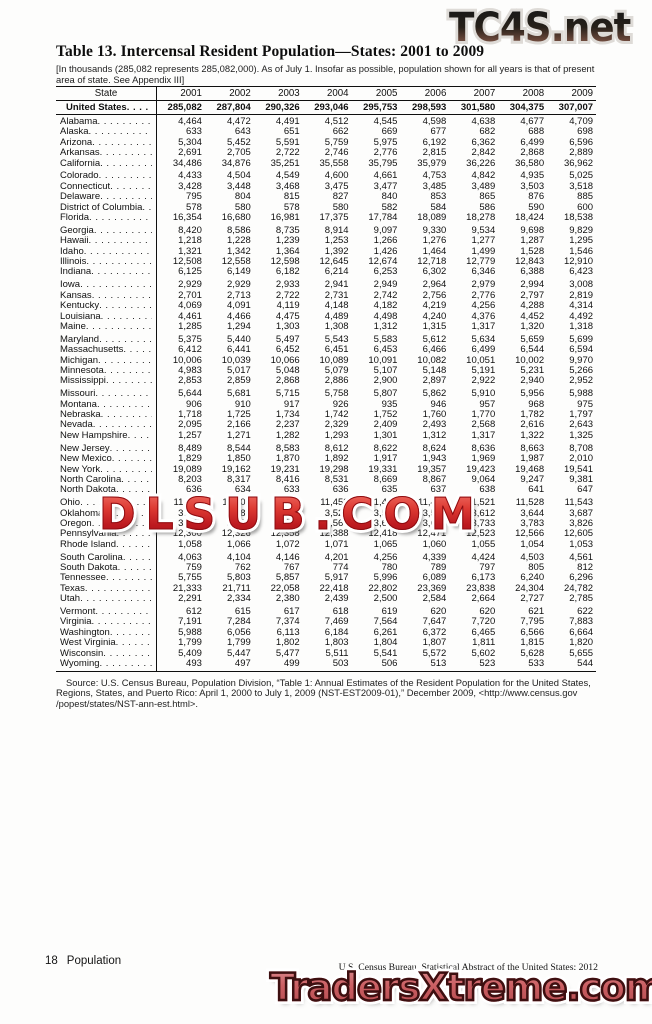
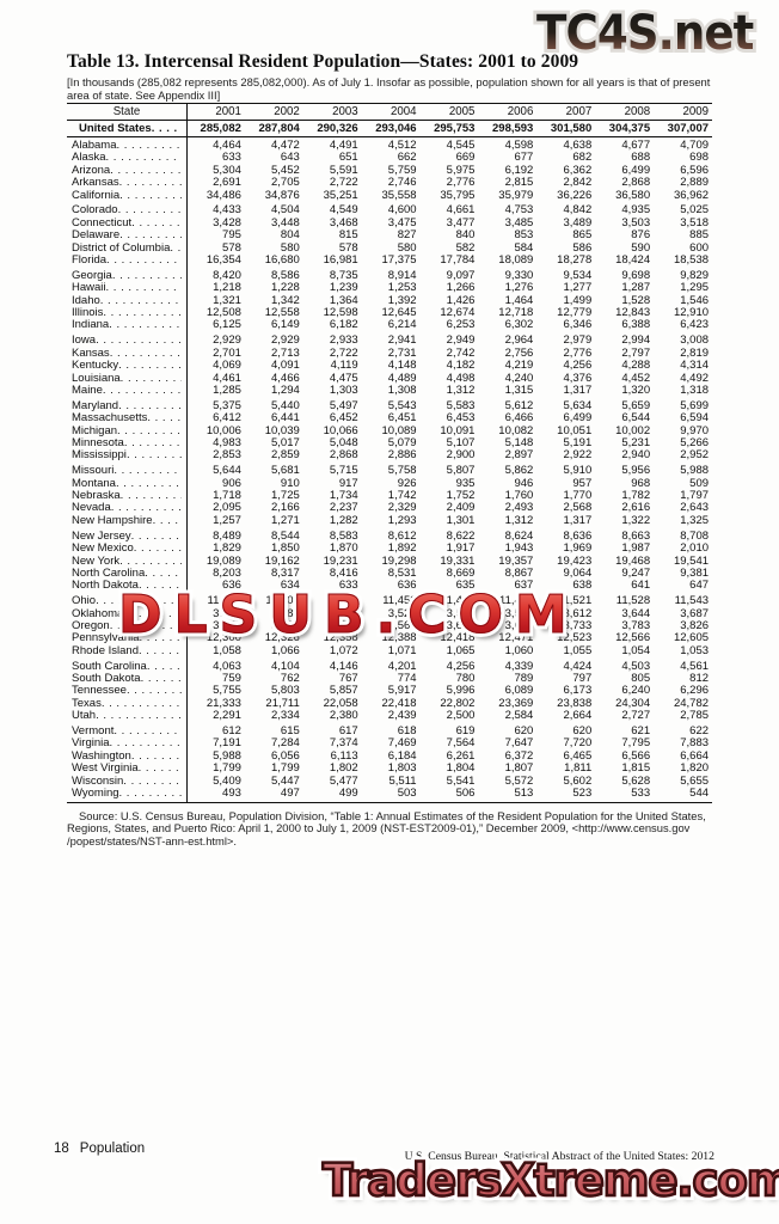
  TC4S.net
  Table 13. Intercensal Resident Population—States: 2001 to 2009
  [In thousands (285,082 represents 285,082,000). As of July 1. Insofar as possible, population shown for all years is that of present
  area of state. See Appendix III]
  State
  2001
  2002
  2003
  2004
  2005
  2006
  2007
  2008
  2009
  United States
  285,082
  287,804
  290,326
  293,046
  295,753
  298,593
  301,580
  304,375
  307,007
  Alabama
  4,464
  4,472
  4,491
  4,512
  4,545
  4,598
  4,638
  4,677
  4,709
  Alaska
  633
  643
  651
  662
  669
  677
  682
  688
  698
  Arizona
  5,304
  5,452
  5,591
  5,759
  5,975
  6,192
  6,362
  6,499
  6,596
  Arkansas
  2,691
  2,705
  2,722
  2,746
  2,776
  2,815
  2,842
  2,868
  2,889
  California
  34,486
  34,876
  35,251
  35,558
  35,795
  35,979
  36,226
  36,580
  36,962
  Colorado
  4,433
  4,504
  4,549
  4,600
  4,661
  4,753
  4,842
  4,935
  5,025
  Connecticut
  3,428
  3,448
  3,468
  3,475
  3,477
  3,485
  3,489
  3,503
  3,518
  Delaware
  795
  804
  815
  827
  840
  853
  865
  876
  885
  District of Columbia
  578
  580
  578
  580
  582
  584
  586
  590
  600
  Florida
  16,354
  16,680
  16,981
  17,375
  17,784
  18,089
  18,278
  18,424
  18,538
  Georgia
  8,420
  8,586
  8,735
  8,914
  9,097
  9,330
  9,534
  9,698
  9,829
  Hawaii
  1,218
  1,228
  1,239
  1,253
  1,266
  1,276
  1,277
  1,287
  1,295
  Idaho
  1,321
  1,342
  1,364
  1,392
  1,426
  1,464
  1,499
  1,528
  1,546
  Illinois
  12,508
  12,558
  12,598
  12,645
  12,674
  12,718
  12,779
  12,843
  12,910
  Indiana
  6,125
  6,149
  6,182
  6,214
  6,253
  6,302
  6,346
  6,388
  6,423
  Iowa
  2,929
  2,929
  2,933
  2,941
  2,949
  2,964
  2,979
  2,994
  3,008
  Kansas
  2,701
  2,713
  2,722
  2,731
  2,742
  2,756
  2,776
  2,797
  2,819
  Kentucky
  4,069
  4,091
  4,119
  4,148
  4,182
  4,219
  4,256
  4,288
  4,314
  Louisiana
  4,461
  4,466
  4,475
  4,489
  4,498
  4,240
  4,376
  4,452
  4,492
  Maine
  1,285
  1,294
  1,303
  1,308
  1,312
  1,315
  1,317
  1,320
  1,318
  Maryland
  5,375
  5,440
  5,497
  5,543
  5,583
  5,612
  5,634
  5,659
  5,699
  Massachusetts
  6,412
  6,441
  6,452
  6,451
  6,453
  6,466
  6,499
  6,544
  6,594
  Michigan
  10,006
  10,039
  10,066
  10,089
  10,091
  10,082
  10,051
  10,002
  9,970
  Minnesota
  4,983
  5,017
  5,048
  5,079
  5,107
  5,148
  5,191
  5,231
  5,266
  Mississippi
  2,853
  2,859
  2,868
  2,886
  2,900
  2,897
  2,922
  2,940
  2,952
  Missouri
  5,644
  5,681
  5,715
  5,758
  5,807
  5,862
  5,910
  5,956
  5,988
  Montana
  906
  910
  917
  926
  935
  946
  957
  968
- 975
+ 509
  Nebraska
  1,718
  1,725
  1,734
  1,742
  1,752
  1,760
  1,770
  1,782
  1,797
  Nevada
  2,095
  2,166
  2,237
  2,329
  2,409
  2,493
  2,568
  2,616
  2,643
  New Hampshire
  1,257
  1,271
  1,282
  1,293
  1,301
  1,312
  1,317
  1,322
  1,325
  New Jersey
  8,489
  8,544
  8,583
  8,612
  8,622
  8,624
  8,636
  8,663
  8,708
  New Mexico
  1,829
  1,850
  1,870
  1,892
  1,917
  1,943
  1,969
  1,987
  2,010
  New York
  19,089
  19,162
  19,231
  19,298
  19,331
  19,357
  19,423
  19,468
  19,541
  North Carolina
  8,203
  8,317
  8,416
  8,531
  8,669
  8,867
  9,064
  9,247
  9,381
  641
  647
  Ohio
  11,528
  11,543
  Oklahom
  3,644
  3,687
  Oregon
  3,783
  3,826
  12,566
  12,605
  Rhode Island
  1,058
  1,066
  1,072
  1,071
  1,065
  1,060
  1,055
  1,054
  1,053
  South Carolina
  4,063
  4,104
  4,146
  4,201
  4,256
  4,339
  4,424
  4,503
  4,561
  South Dakota
  759
  762
  767
  774
  780
  789
  797
  805
  812
  Tennessee
  5,755
  5,803
  5,857
  5,917
  5,996
  6,089
  6,173
  6,240
  6,296
  Texas
  21,333
  21,711
  22,058
  22,418
  22,802
  23,369
  23,838
  24,304
  24,782
  Utah
  2,291
  2,334
  2,380
  2,439
  2,500
  2,584
  2,664
  2,727
  2,785
  Vermont
  612
  615
  617
  618
  619
  620
  620
  621
  622
  Virginia
  7,191
  7,284
  7,374
  7,469
  7,564
  7,647
  7,720
  7,795
  7,883
  Washington
  5,988
  6,056
  6,113
  6,184
  6,261
  6,372
  6,465
  6,566
  6,664
  West Virginia
  1,799
  1,799
  1,802
  1,803
  1,804
  1,807
  1,811
  1,815
  1,820
  Wisconsin
  5,409
  5,447
  5,477
  5,511
  5,541
  5,572
  5,602
  5,628
  5,655
  Wyoming
  493
  497
  499
  503
  506
  513
  523
  533
  544
  Source: U.S. Census Bureau, Population Division, “Table 1: Annual Estimates of the Resident Population for the United States,
  Regions, States, and Puerto Rico: April 1, 2000 to July 1, 2009 (NST-EST2009-01),” December 2009, <http://www.census.gov
  /popest/states/NST-ann-est.html>.
  DLSUB.COM
  18 Population
  TradersXtreme.com
